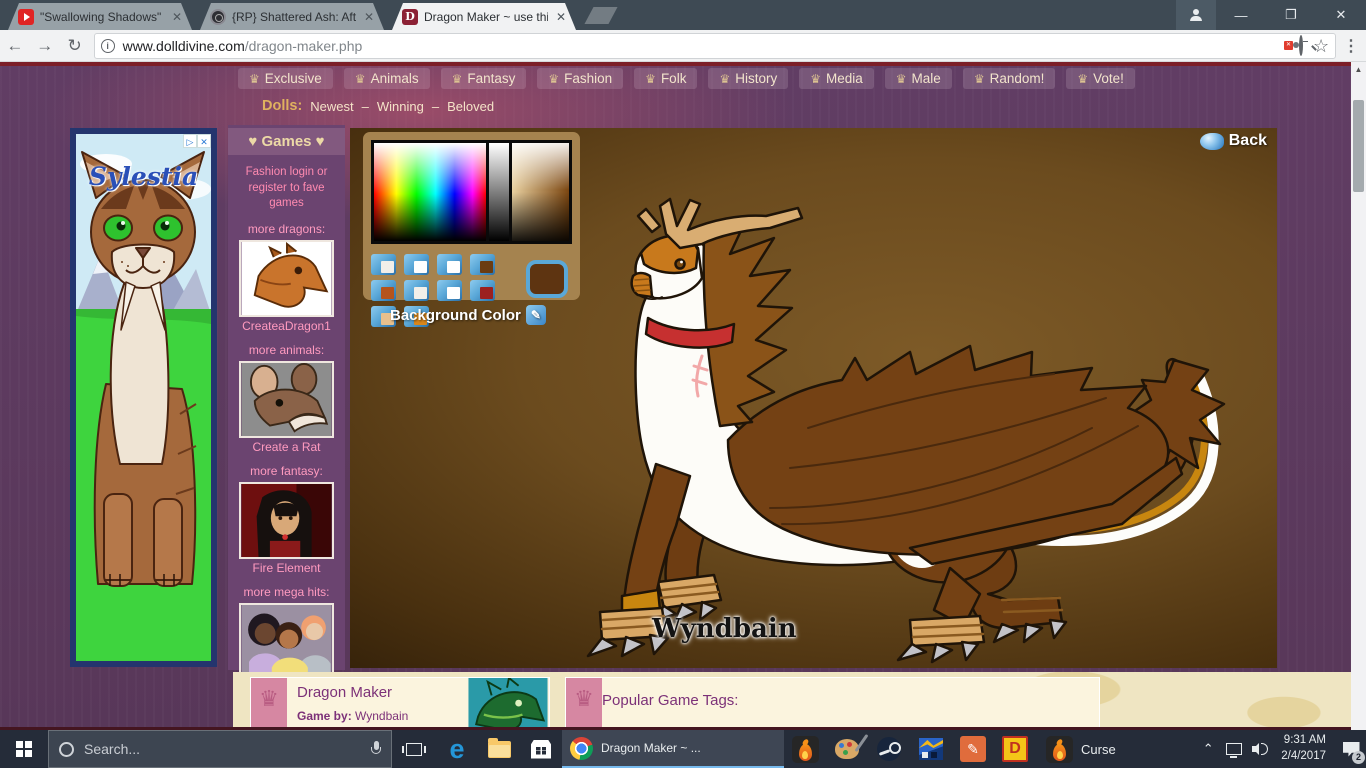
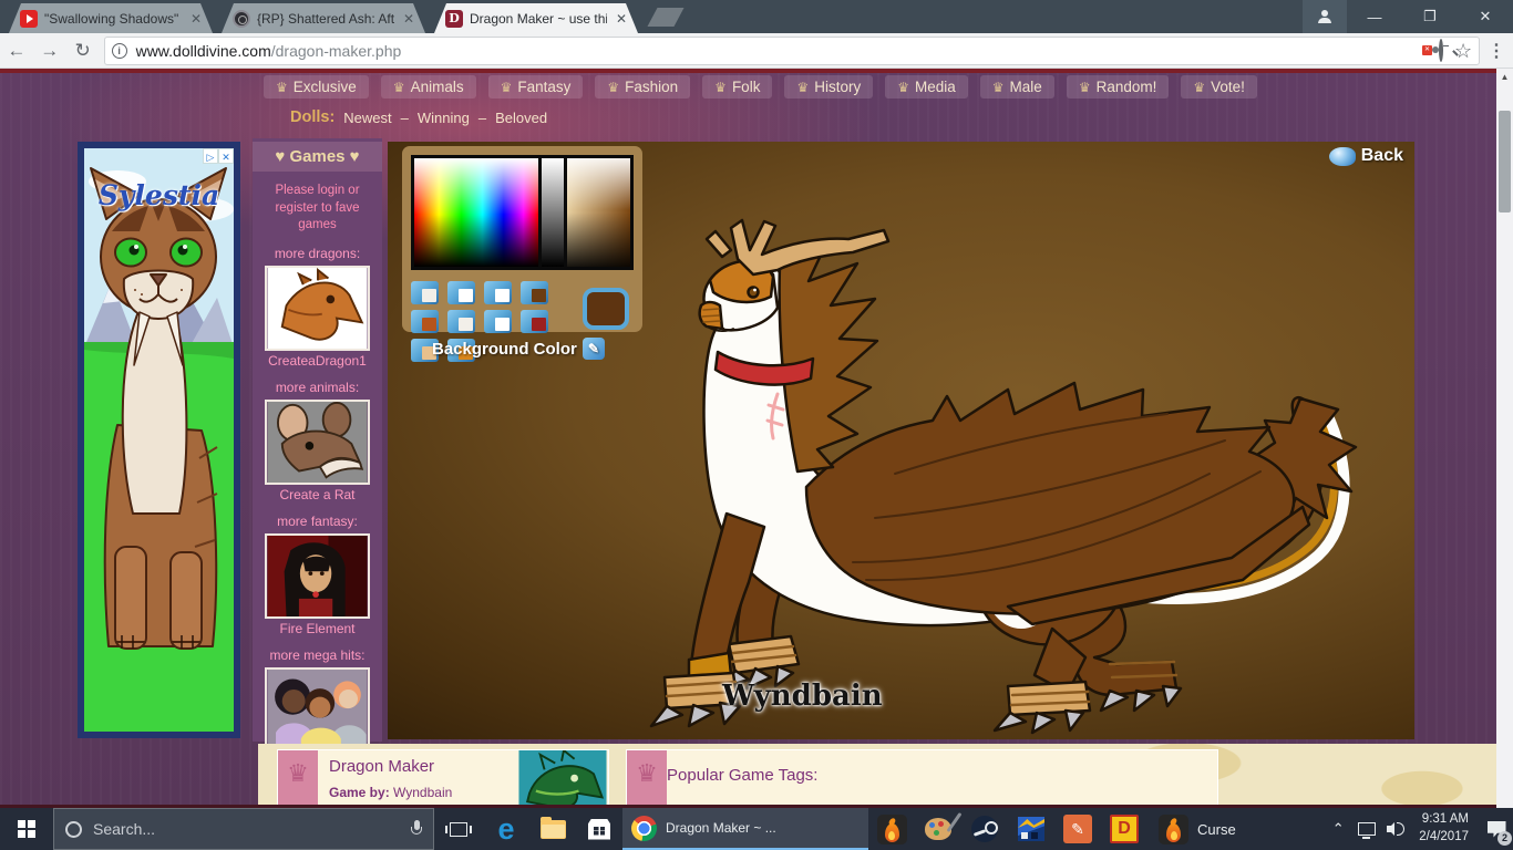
  "Swallowing Shadows"
  ✕
  {RP} Shattered Ash: Aft
  ✕
  D
  Dragon Maker ~ use thi
  ✕
  —
  ❐
  ✕
  ←
  →
  ↻
  i
  www.dolldivine.com/dragon-maker.php
  ☆
  ⋮
  ♛
  Exclusive
  ♛
  Animals
  ♛
  Fantasy
  ♛
  Fashion
  ♛
  Folk
  ♛
  History
  ♛
  Media
  ♛
  Male
  ♛
  Random!
  ♛
  Vote!
  Dolls:
  Newest
  –
  Winning
  –
  Beloved
  Sylestia
  ▷
  ✕
  ♥ Games ♥
- Fashion login or register to fave games
+ Please login or register to fave games
  more dragons:
  CreateaDragon1
  more animals:
  Create a Rat
  more fantasy:
  Fire Element
  more mega hits:
  Background Color
  ✎
  Back
  Wyndbain
  ♛
  Dragon Maker
  Game by: Wyndbain
  ♛
  Popular Game Tags:
  ▲
  Search...
  e
  Dragon Maker ~ ...
  ✎
  D
  Curse
  ⌃
  9:31 AM
  2/4/2017
  2
